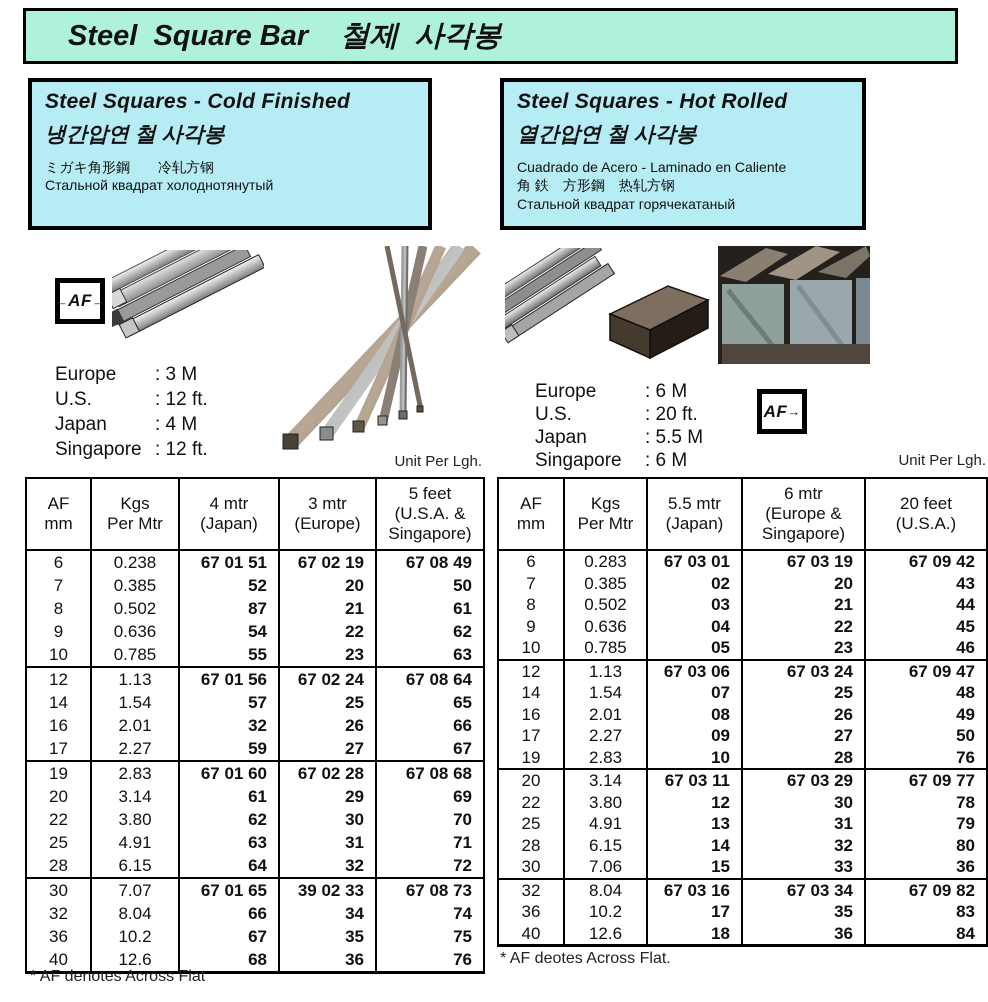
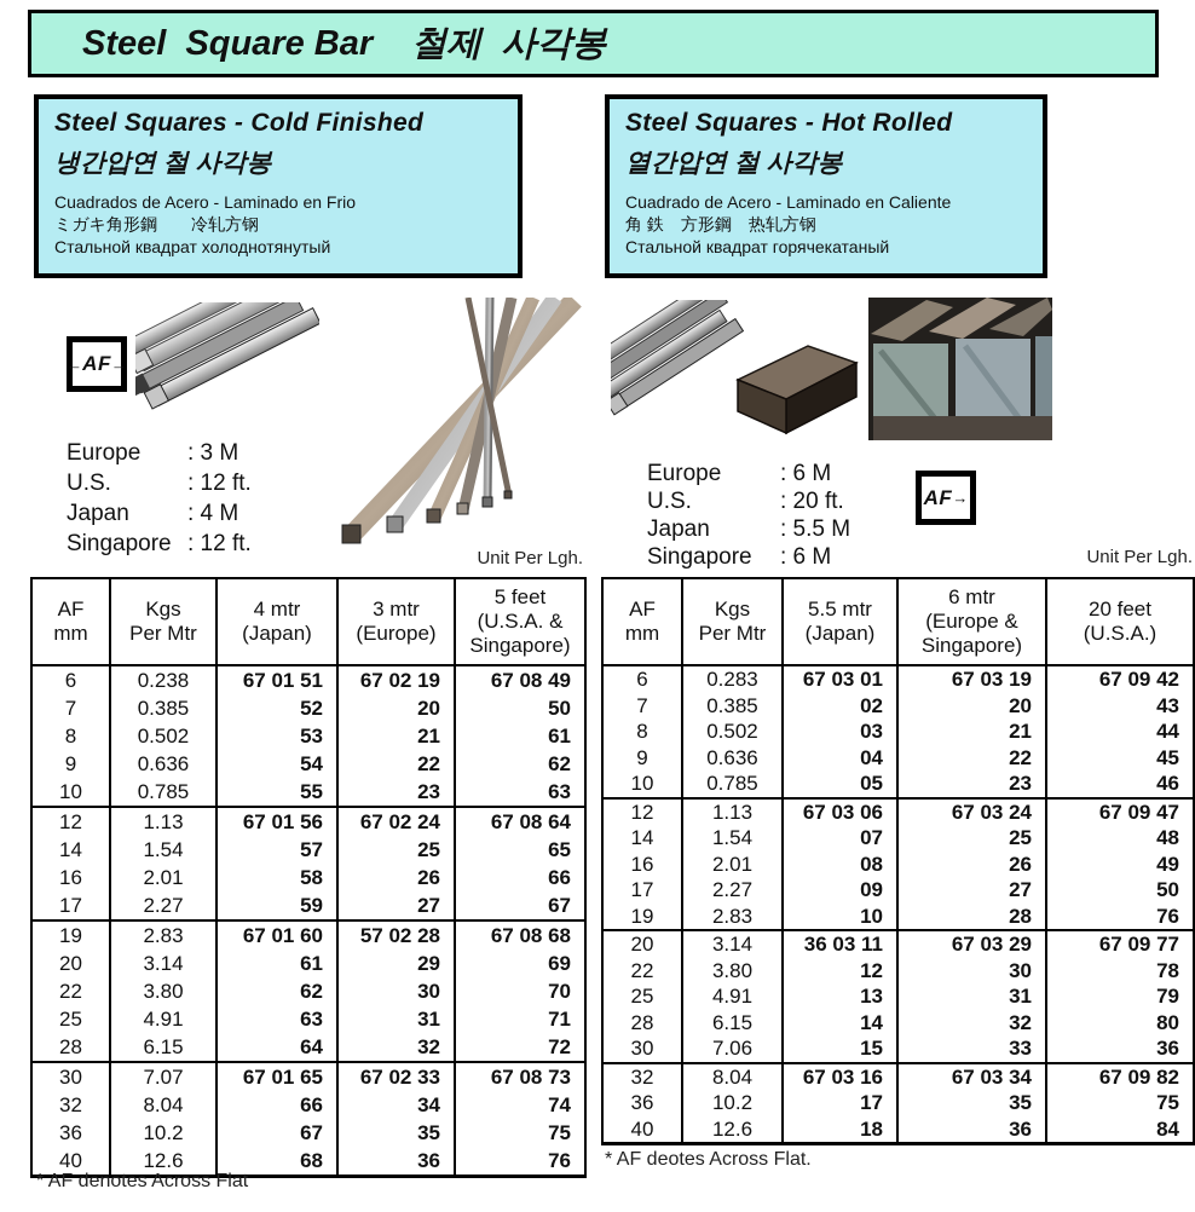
  Steel Square Bar 철제 사각봉
  Steel Squares - Cold Finished
  냉간압연 철 사각봉
+ Cuadrados de Acero - Laminado en Frio
  ミガキ角形鋼 冷轧方钢
  Стальной квадрат холоднотянутый
  Steel Squares - Hot Rolled
  열간압연 철 사각봉
  Cuadrado de Acero - Laminado en Caliente
  角 鉄 方形鋼 热轧方钢
  Стальной квадрат горячекатаный
  ←
  AF
  →
  Europe
  : 3 M
  U.S.
  : 12 ft.
  Japan
  : 4 M
  Singapore
  : 12 ft.
  Unit Per Lgh.
  AF mm	Kgs Per Mtr	4 mtr (Japan)	3 mtr (Europe)	5 feet (U.S.A. & Singapore)
  6	0.238	67 01 51	67 02 19	67 08 49
  7	0.385	52	20	50
- 8	0.502	87	21	61
+ 8	0.502	53	21	61
  9	0.636	54	22	62
  10	0.785	55	23	63
  12	1.13	67 01 56	67 02 24	67 08 64
  14	1.54	57	25	65
- 16	2.01	32	26	66
+ 16	2.01	58	26	66
  17	2.27	59	27	67
- 19	2.83	67 01 60	67 02 28	67 08 68
+ 19	2.83	67 01 60	57 02 28	67 08 68
  20	3.14	61	29	69
  22	3.80	62	30	70
  25	4.91	63	31	71
  28	6.15	64	32	72
- 30	7.07	67 01 65	39 02 33	67 08 73
+ 30	7.07	67 01 65	67 02 33	67 08 73
  32	8.04	66	34	74
  36	10.2	67	35	75
  40	12.6	68	36	76
  * AF denotes Across Flat
  Europe
  : 6 M
  U.S.
  : 20 ft.
  Japan
  : 5.5 M
  Singapore
  : 6 M
  AF
  →
  Unit Per Lgh.
  AF mm	Kgs Per Mtr	5.5 mtr (Japan)	6 mtr (Europe & Singapore)	20 feet (U.S.A.)
  6	0.283	67 03 01	67 03 19	67 09 42
  7	0.385	02	20	43
  8	0.502	03	21	44
  9	0.636	04	22	45
  10	0.785	05	23	46
  12	1.13	67 03 06	67 03 24	67 09 47
  14	1.54	07	25	48
  16	2.01	08	26	49
  17	2.27	09	27	50
  19	2.83	10	28	76
- 20	3.14	67 03 11	67 03 29	67 09 77
+ 20	3.14	36 03 11	67 03 29	67 09 77
  22	3.80	12	30	78
  25	4.91	13	31	79
  28	6.15	14	32	80
  30	7.06	15	33	36
  32	8.04	67 03 16	67 03 34	67 09 82
- 36	10.2	17	35	83
+ 36	10.2	17	35	75
  40	12.6	18	36	84
  * AF deotes Across Flat.
